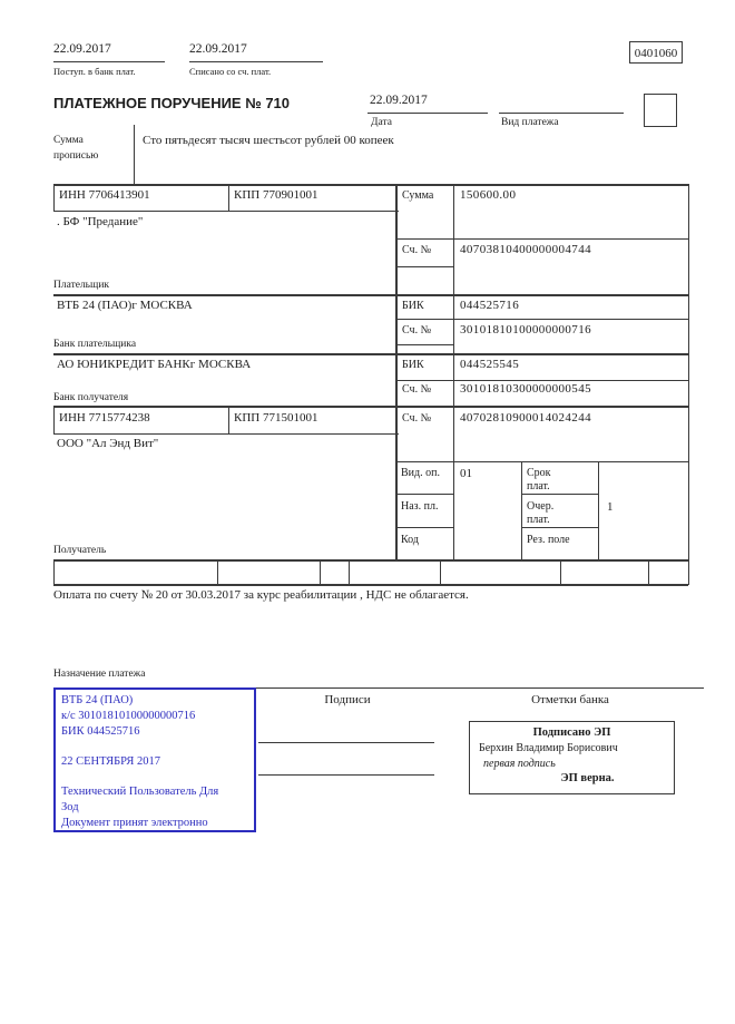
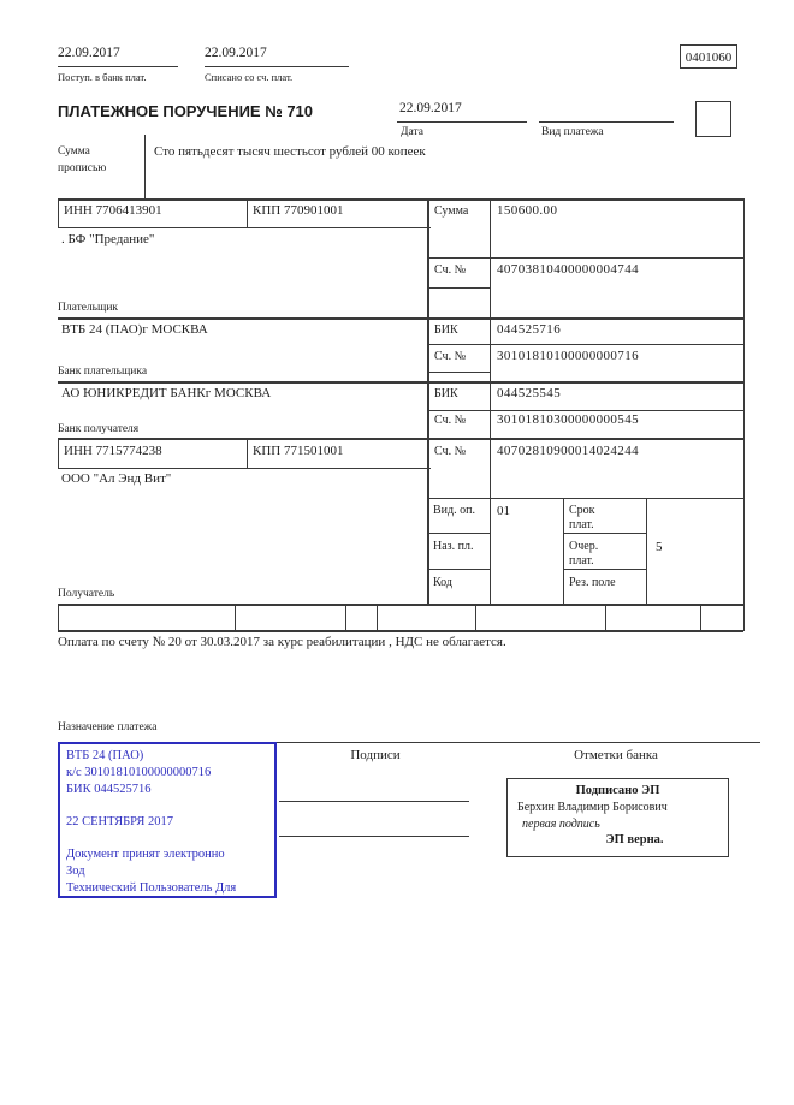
  22.09.2017
  Поступ. в банк плат.
  22.09.2017
  Списано со сч. плат.
  0401060
  ПЛАТЕЖНОЕ ПОРУЧЕНИЕ № 710
  22.09.2017
  Дата
  Вид платежа
  Сумма прописью
  Сто пятьдесят тысяч шестьсот рублей 00 копеек
  ИНН 7706413901
  КПП 770901001
  Сумма
  150600.00
  . БФ "Предание"
  Сч. №
  40703810400000004744
  Плательщик
  ВТБ 24 (ПАО)г МОСКВА
  БИК
  044525716
  Сч. №
  30101810100000000716
  Банк плательщика
  АО ЮНИКРЕДИТ БАНКг МОСКВА
  БИК
  044525545
  Сч. №
  30101810300000000545
  Банк получателя
  ИНН 7715774238
  КПП 771501001
  Сч. №
  40702810900014024244
  ООО "Ал Энд Вит"
  Получатель
  Вид. оп.
  01
  Срок плат.
  Наз. пл.
  Очер. плат.
- 1
+ 5
  Код
  Рез. поле
  Оплата по счету № 20 от 30.03.2017 за курс реабилитации , НДС не облагается.
  Назначение платежа
  ВТБ 24 (ПАО)
  к/с 30101810100000000716
  БИК 044525716
  22 СЕНТЯБРЯ 2017
- Технический Пользователь Для
+ Документ принят электронно
  Зод
- Документ принят электронно
+ Технический Пользователь Для
  Подписи
  Отметки банка
  Подписано ЭП
  Берхин Владимир Борисович
  первая подпись
  ЭП верна.
